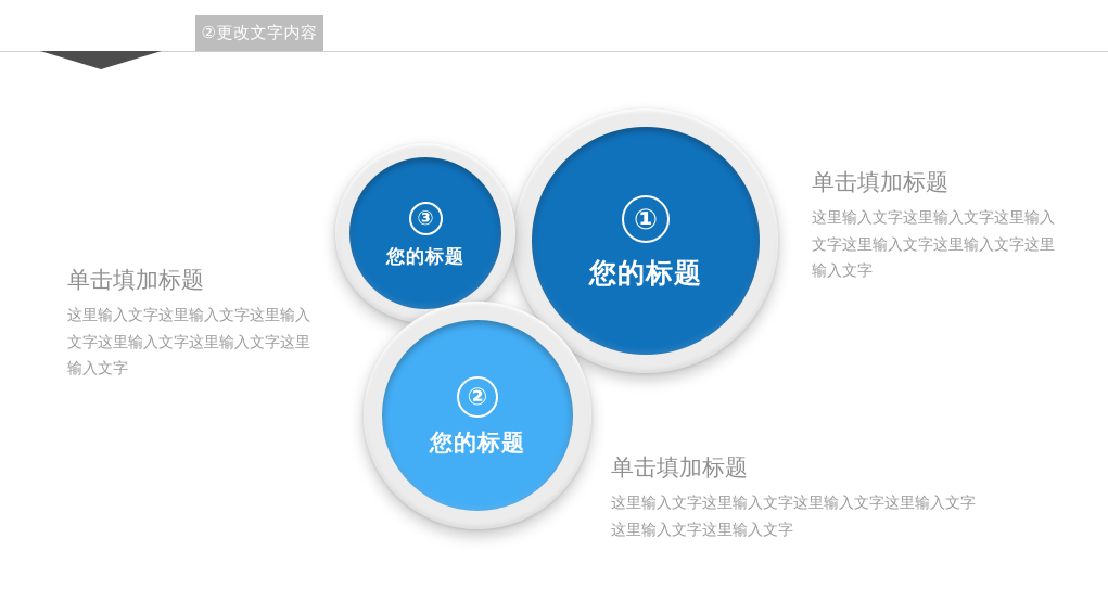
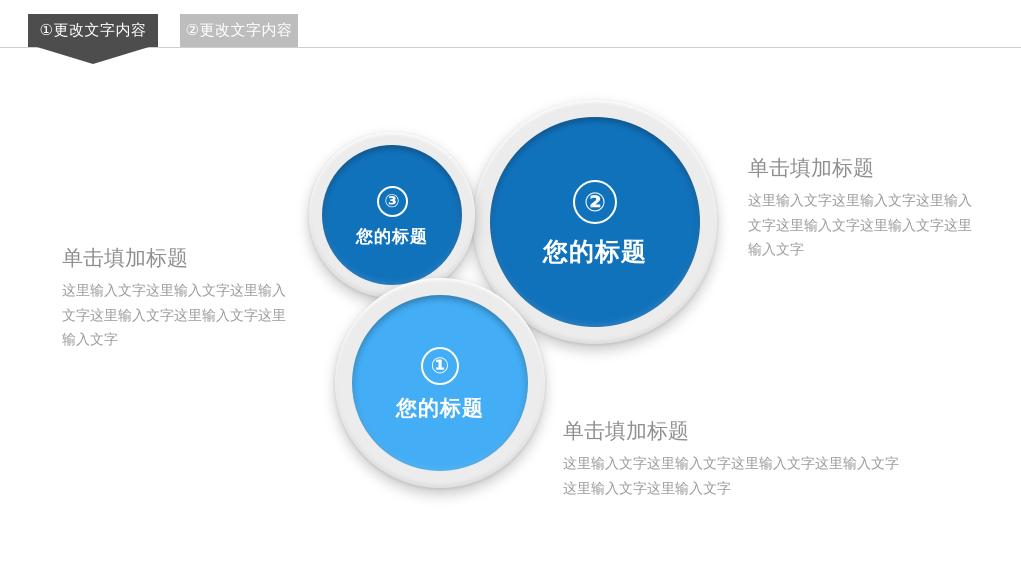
+ ①更改文字内容
  ②更改文字内容
- ①
+ ②
  您的标题
  ③
  您的标题
- ②
+ ①
  您的标题
  单击填加标题
  这里输入文字这里输入文字这里输入文字这里输入文字这里输入文字这里输入文字
  单击填加标题
  这里输入文字这里输入文字这里输入文字这里输入文字这里输入文字这里输入文字
  单击填加标题
  这里输入文字这里输入文字这里输入文字这里输入文字这里输入文字这里输入文字
